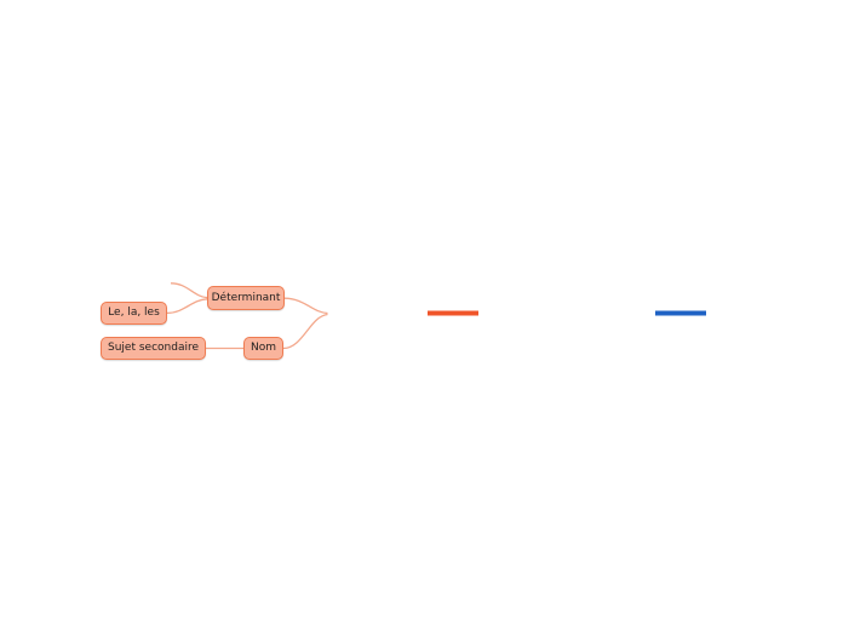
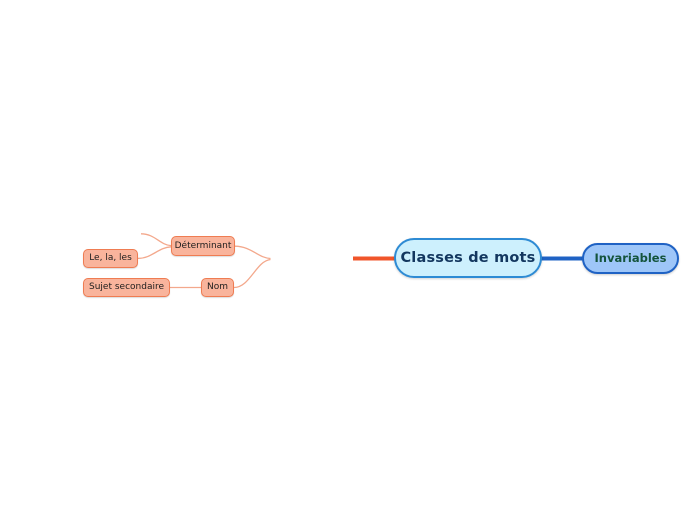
+ Classes de mots
+ Invariables
  Déterminant
  Nom
  Le, la, les
  Sujet secondaire
